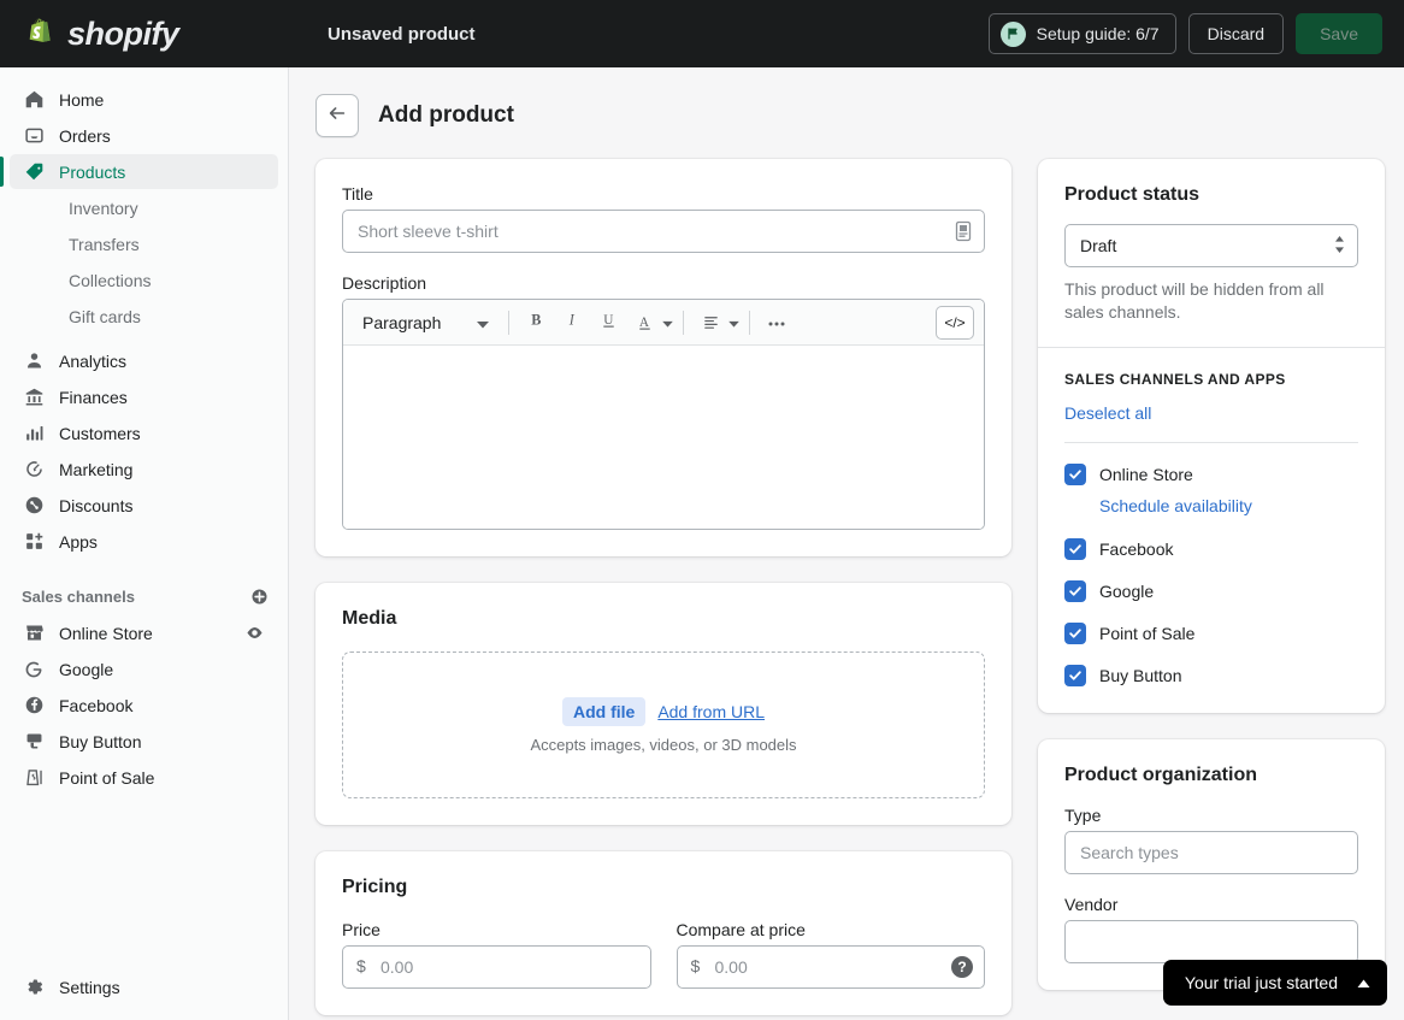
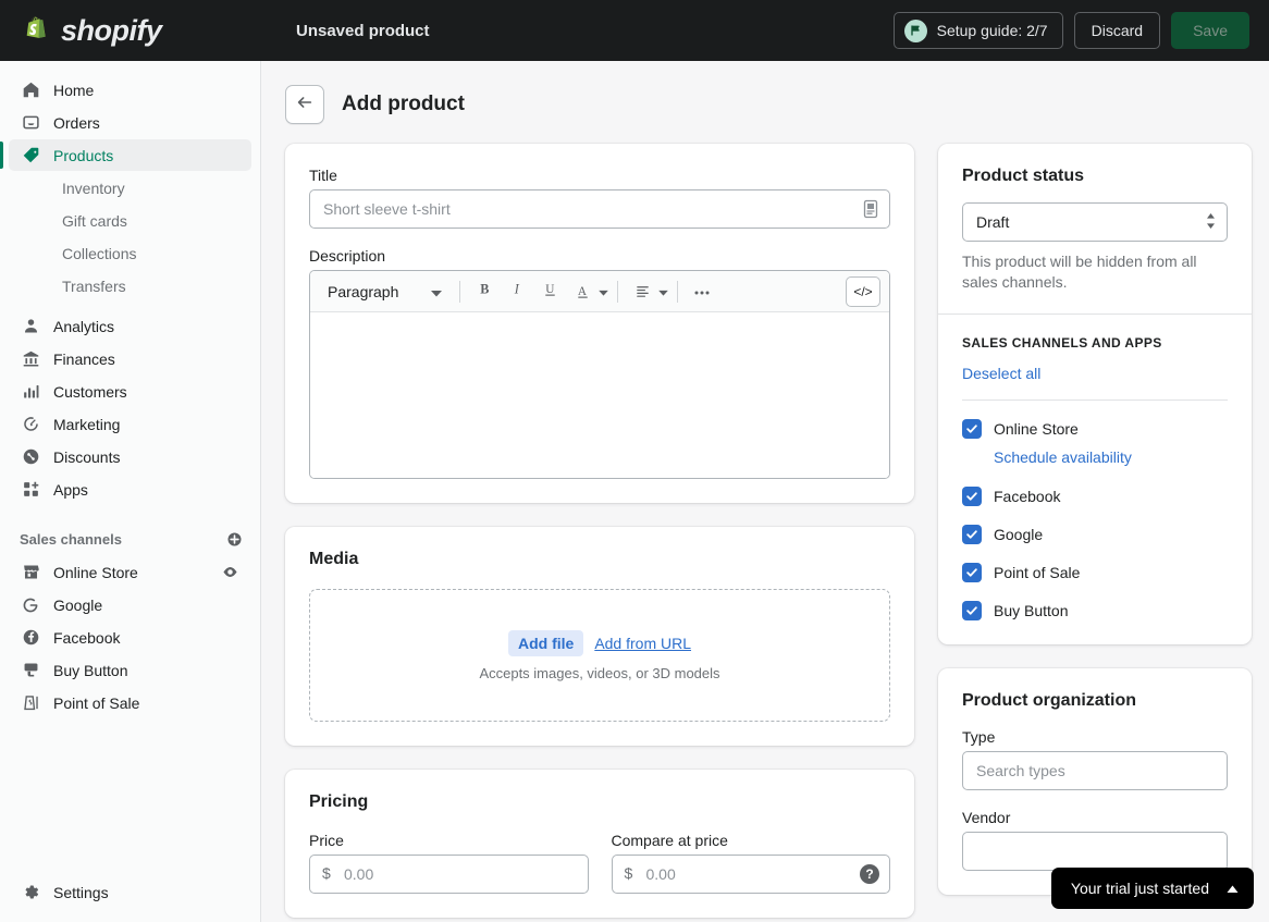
  shopify
  Unsaved product
- Setup guide: 6/7
+ Setup guide: 2/7
  Discard
  Save
  Home
  Orders
  Products
  Inventory
- Transfers
+ Gift cards
  Collections
- Gift cards
+ Transfers
  Analytics
  Finances
  Customers
  Marketing
  Discounts
  Apps
  Sales channels
  Online Store
  Google
  Facebook
  Buy Button
  Point of Sale
  Settings
  Add product
  Title
  Short sleeve t-shirt
  Description
  Paragraph
  B
  I
  U
  A
  </>
  Media
  Add file
  Add from URL
  Accepts images, videos, or 3D models
  Pricing
  Price
  $
  0.00
  Compare at price
  $
  0.00
  ?
  Product status
  Draft
  This product will be hidden from all sales channels.
  SALES CHANNELS AND APPS
  Deselect all
  Online Store
  Schedule availability
  Facebook
  Google
  Point of Sale
  Buy Button
  Product organization
  Type
  Search types
  Vendor
  Your trial just started
